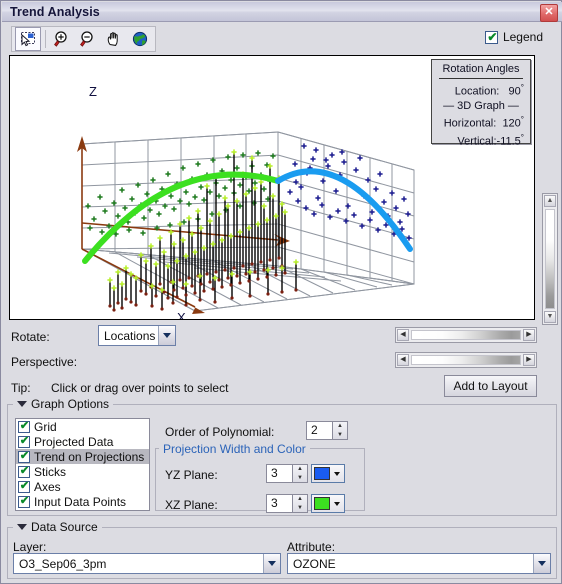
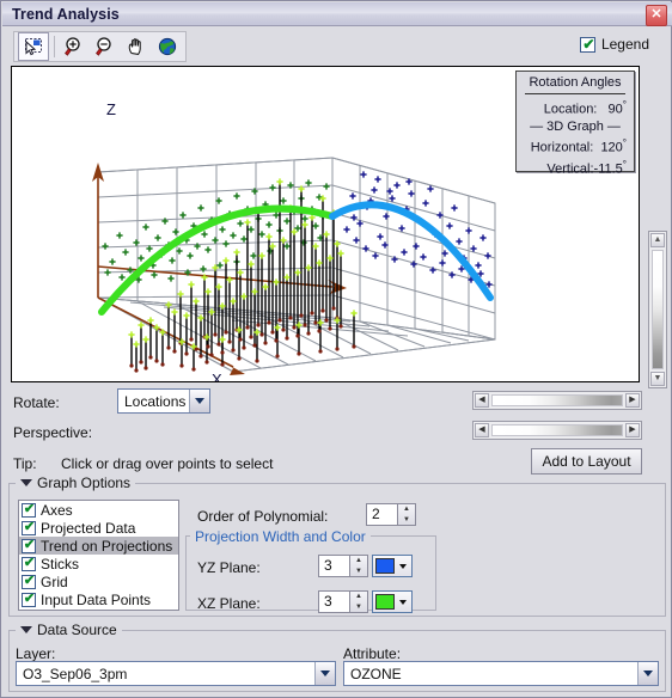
  Trend Analysis
  ✕
  ✔
  Legend
  Z
  X
  Rotation Angles
  Location: 90°
  — 3D Graph —
  Horizontal: 120°
  Vertical:-11.5°
  Rotate:
  Locations
  Perspective:
  Tip:
  Click or drag over points to select
  Add to Layout
  Graph Options
  ✔
- Grid
+ Axes
  ✔
  Projected Data
  ✔
  Trend on Projections
  ✔
  Sticks
  ✔
- Axes
+ Grid
  ✔
  Input Data Points
  Order of Polynomial:
  2
  Projection Width and Color
  YZ Plane:
  3
  XZ Plane:
  3
  Data Source
  Layer:
  O3_Sep06_3pm
  Attribute:
  OZONE
